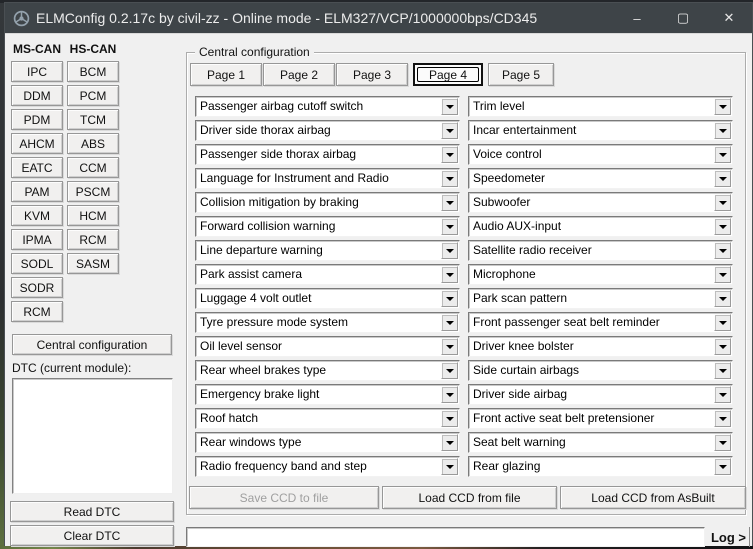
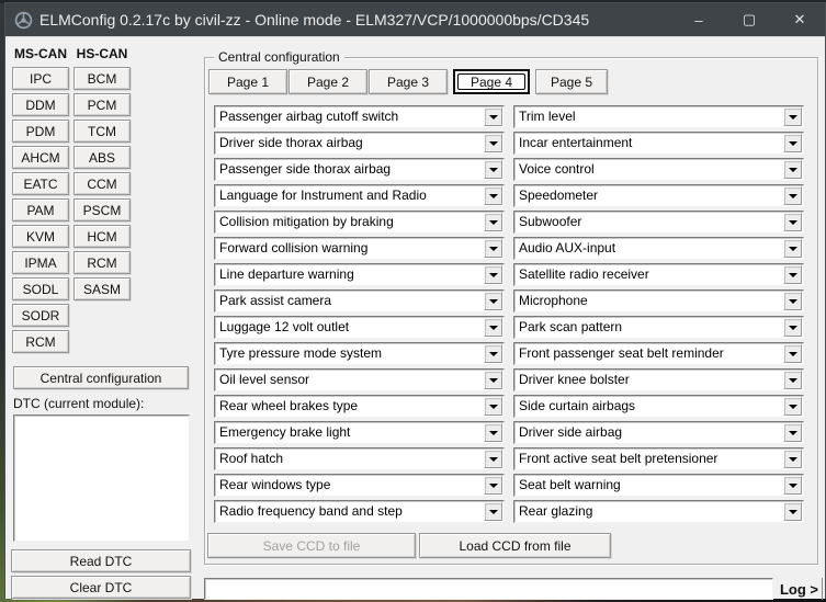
  ELMConfig 0.2.17c by civil-zz - Online mode - ELM327/VCP/1000000bps/CD345
  –
  ▢
  ✕
  MS-CAN
  IPC
  DDM
  PDM
  AHCM
  EATC
  PAM
  KVM
  IPMA
  SODL
  SODR
  RCM
  HS-CAN
  BCM
  PCM
  TCM
  ABS
  CCM
  PSCM
  HCM
  RCM
  SASM
  Central configuration
  DTC (current module):
  Read DTC
  Clear DTC
  Central configuration
  Page 1
  Page 2
  Page 3
  Page 4
  Page 5
  Passenger airbag cutoff switch
  Driver side thorax airbag
  Passenger side thorax airbag
  Language for Instrument and Radio
  Collision mitigation by braking
  Forward collision warning
  Line departure warning
  Park assist camera
- Luggage 4 volt outlet
+ Luggage 12 volt outlet
  Tyre pressure mode system
  Oil level sensor
  Rear wheel brakes type
  Emergency brake light
  Roof hatch
  Rear windows type
  Radio frequency band and step
  Trim level
  Incar entertainment
  Voice control
  Speedometer
  Subwoofer
  Audio AUX-input
  Satellite radio receiver
  Microphone
  Park scan pattern
  Front passenger seat belt reminder
  Driver knee bolster
  Side curtain airbags
  Driver side airbag
  Front active seat belt pretensioner
  Seat belt warning
  Rear glazing
  Save CCD to file
  Load CCD from file
- Load CCD from AsBuilt
  Log >
